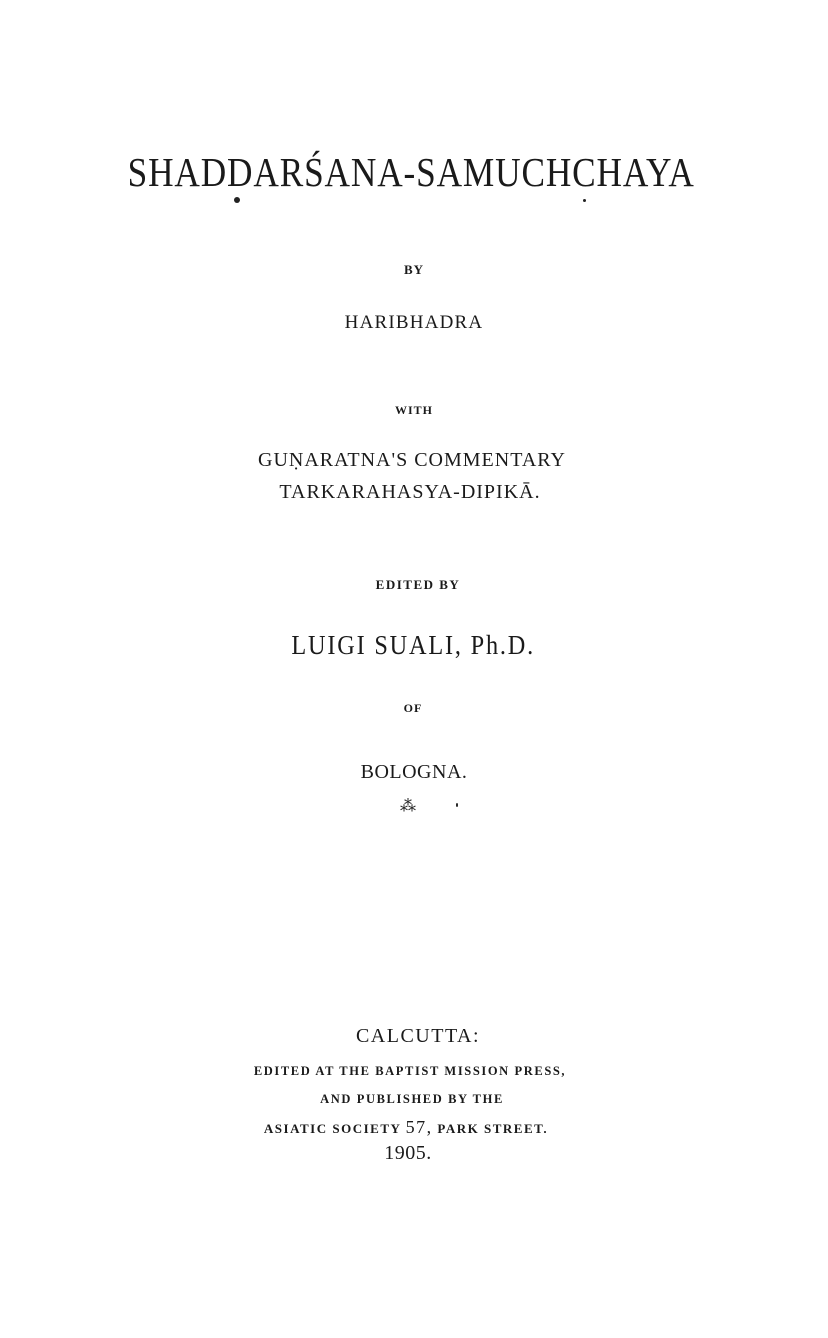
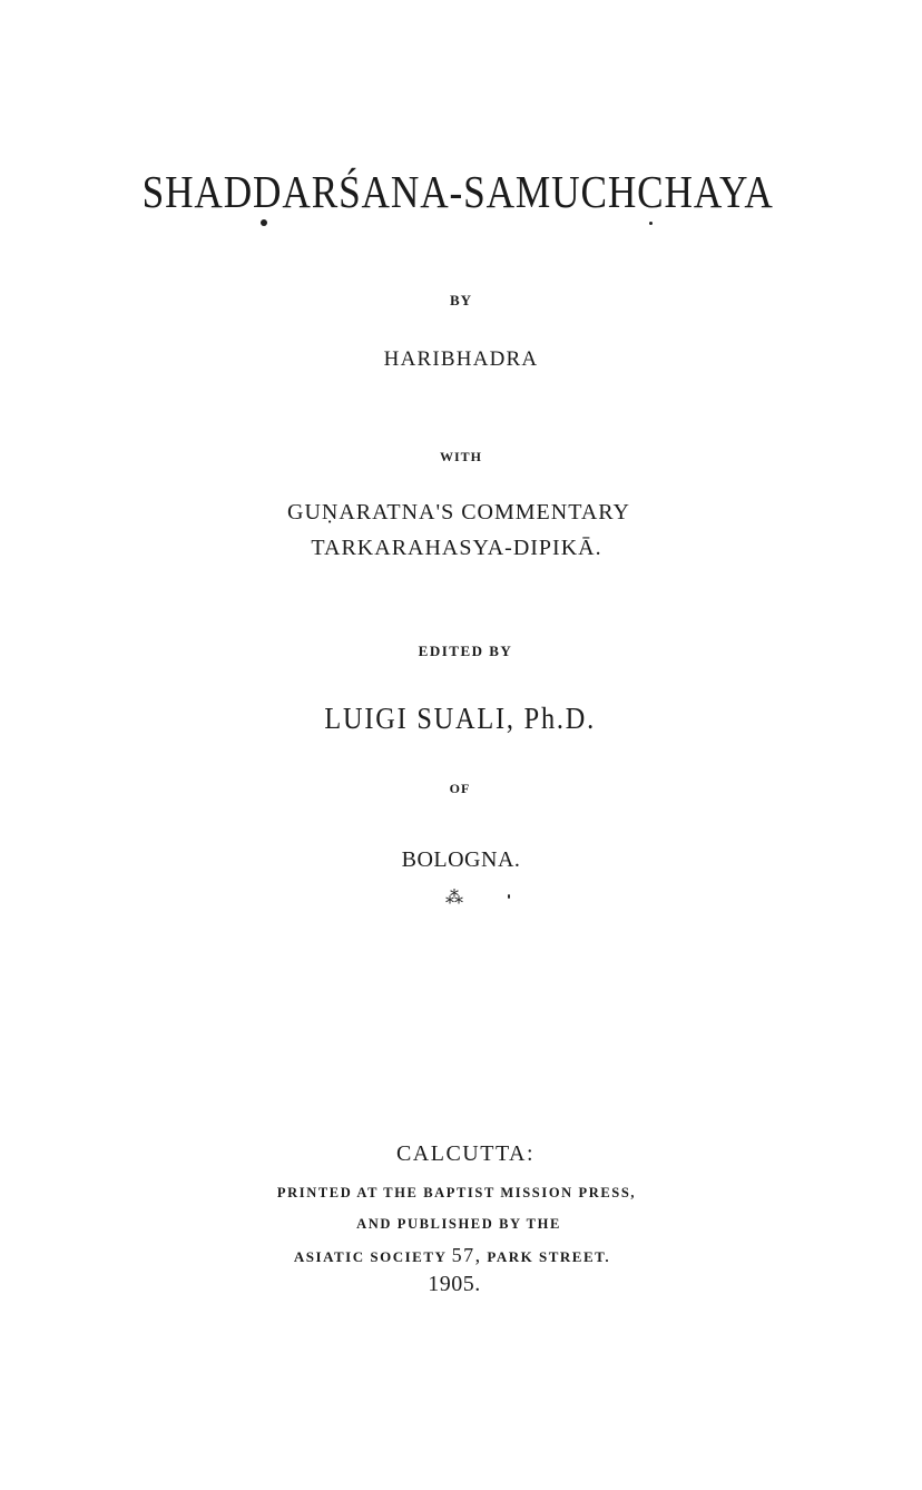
  SHADDARŚANA-SAMUCHCHAYA
  BY
  HARIBHADRA
  WITH
  GUṆARATNA'S COMMENTARY
  TARKARAHASYA-DIPIKĀ.
  EDITED BY
  LUIGI SUALI, Ph.D.
  OF
  BOLOGNA.
  ⁂
  CALCUTTA:
- EDITED AT THE BAPTIST MISSION PRESS,
+ PRINTED AT THE BAPTIST MISSION PRESS,
  AND PUBLISHED BY THE
  ASIATIC SOCIETY 57, PARK STREET.
  1905.
